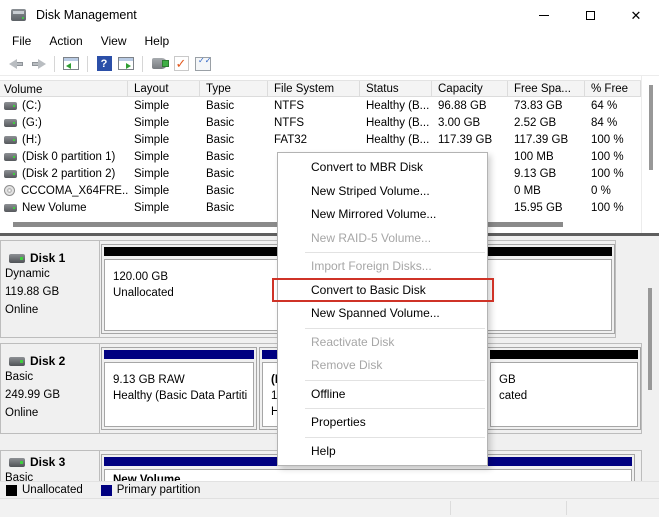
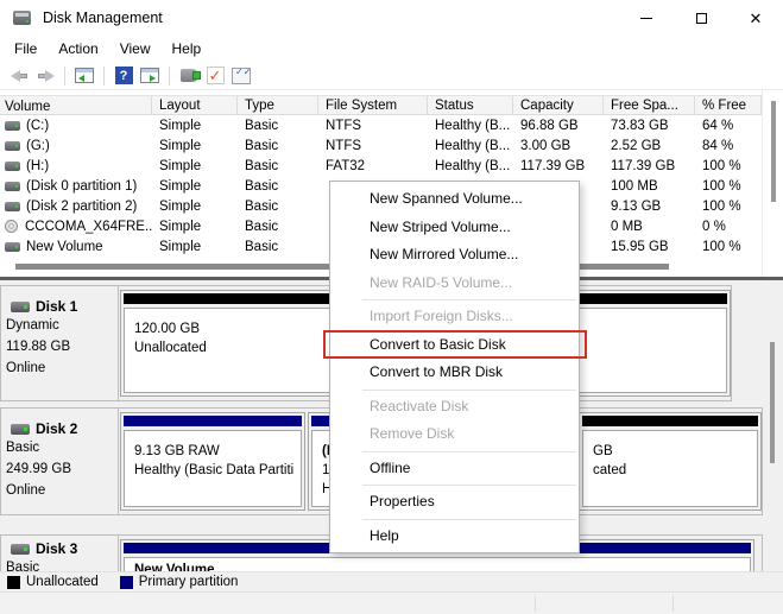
  Disk Management
  ✕
  File
  Action
  View
  Help
  ?
  ✓
  ✓✓
  Volume
  Layout
  Type
  File System
  Status
  Capacity
  Free Spa...
  % Free
  (C:)
  Simple
  Basic
  NTFS
  Healthy (B...
  96.88 GB
  73.83 GB
  64 %
  (G:)
  Simple
  Basic
  NTFS
  Healthy (B...
  3.00 GB
  2.52 GB
  84 %
  (H:)
  Simple
  Basic
  FAT32
  Healthy (B...
  117.39 GB
  117.39 GB
  100 %
  (Disk 0 partition 1)
  Simple
  Basic
  100 MB
  100 %
  (Disk 2 partition 2)
  Simple
  Basic
  9.13 GB
  100 %
  CCCOMA_X64FRE..
  Simple
  Basic
  0 MB
  0 %
  New Volume
  Simple
  Basic
  15.95 GB
  100 %
  Disk 1
  Dynamic
  119.88 GB
  Online
  120.00 GB
  Unallocated
  Disk 2
  Basic
  249.99 GB
  Online
  9.13 GB RAW
  Healthy (Basic Data Partiti
  GB
  cated
  Disk 3
  Basic
  New Volume
  Unallocated
  Primary partition
- Convert to MBR Disk
+ New Spanned Volume...
  New Striped Volume...
  New Mirrored Volume...
  New RAID-5 Volume...
  Import Foreign Disks...
  Convert to Basic Disk
- New Spanned Volume...
+ Convert to MBR Disk
  Reactivate Disk
  Remove Disk
  Offline
  Properties
  Help
